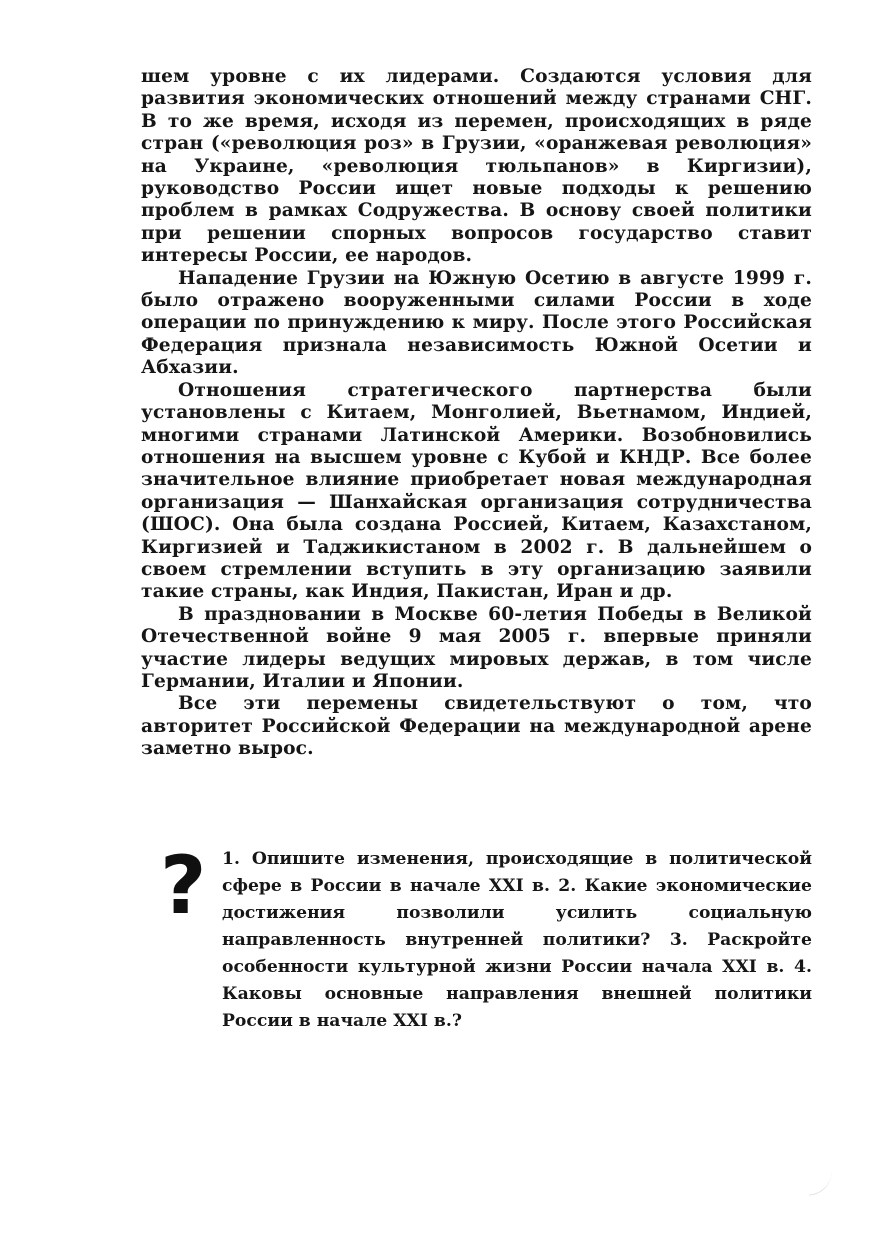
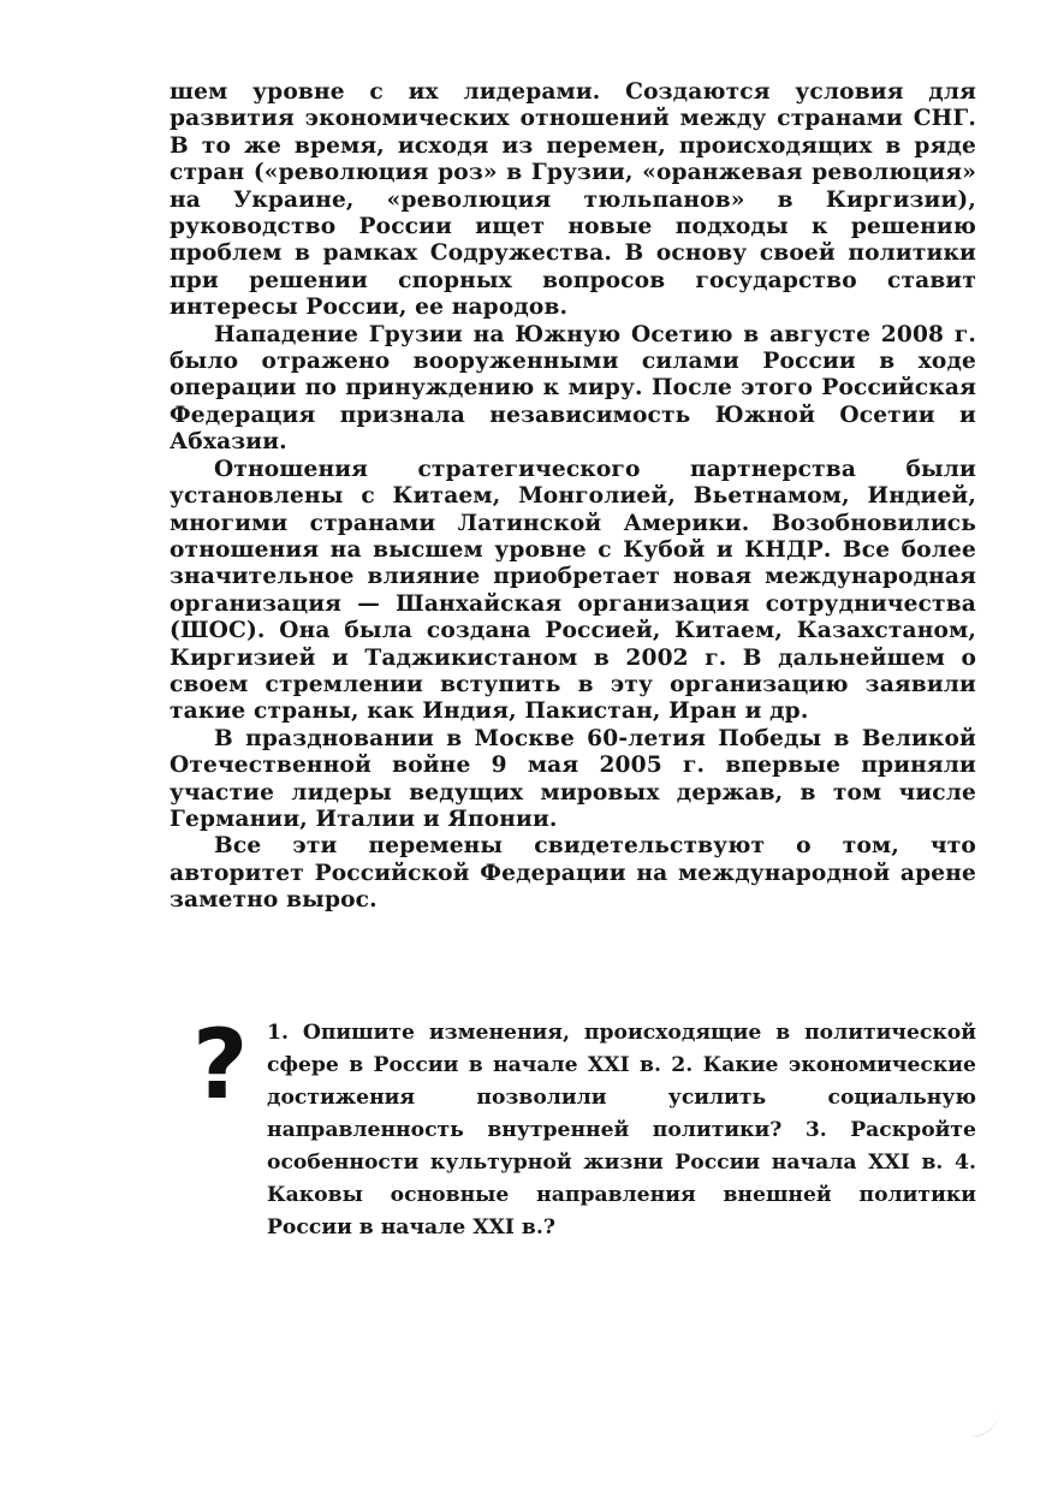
  шем уровне с их лидерами. Создаются условия для развития экономических отношений между странами СНГ. В то же время, исходя из перемен, происходящих в ряде стран («революция роз» в Грузии, «оранжевая революция» на Украине, «революция тюльпанов» в Киргизии), руководство России ищет новые подходы к решению проблем в рамках Содружества. В основу своей политики при решении спорных вопросов государство ставит интересы России, ее народов.
- Нападение Грузии на Южную Осетию в августе 1999 г. было отражено вооруженными силами России в ходе операции по принуждению к миру. После этого Российская Федерация признала независимость Южной Осетии и Абхазии.
+ Нападение Грузии на Южную Осетию в августе 2008 г. было отражено вооруженными силами России в ходе операции по принуждению к миру. После этого Российская Федерация признала независимость Южной Осетии и Абхазии.
  Отношения стратегического партнерства были установлены с Китаем, Монголией, Вьетнамом, Индией, многими странами Латинской Америки. Возобновились отношения на высшем уровне с Кубой и КНДР. Все более значительное влияние приобретает новая международная организация — Шанхайская организация сотрудничества (ШОС). Она была создана Россией, Китаем, Казахстаном, Киргизией и Таджикистаном в 2002 г. В дальнейшем о своем стремлении вступить в эту организацию заявили такие страны, как Индия, Пакистан, Иран и др.
  В праздновании в Москве 60-летия Победы в Великой Отечественной войне 9 мая 2005 г. впервые приняли участие лидеры ведущих мировых держав, в том числе Германии, Италии и Японии.
  Все эти перемены свидетельствуют о том, что авторитет Российской Федерации на международной арене заметно вырос.
  ?
  1. Опишите изменения, происходящие в политической сфере в России в начале XXI в. 2. Какие экономические достижения позволили усилить социальную направленность внутренней политики? 3. Раскройте особенности культурной жизни России начала XXI в. 4. Каковы основные направления внешней политики России в начале XXI в.?
